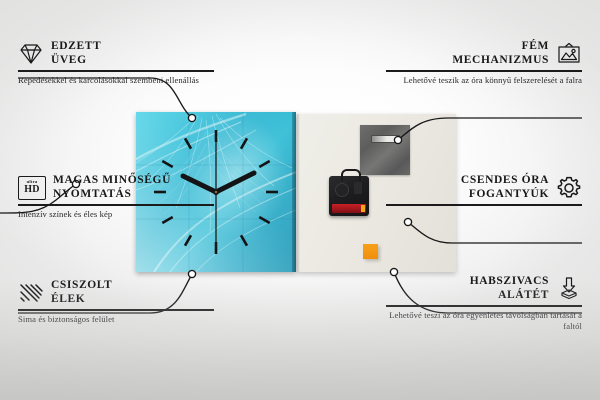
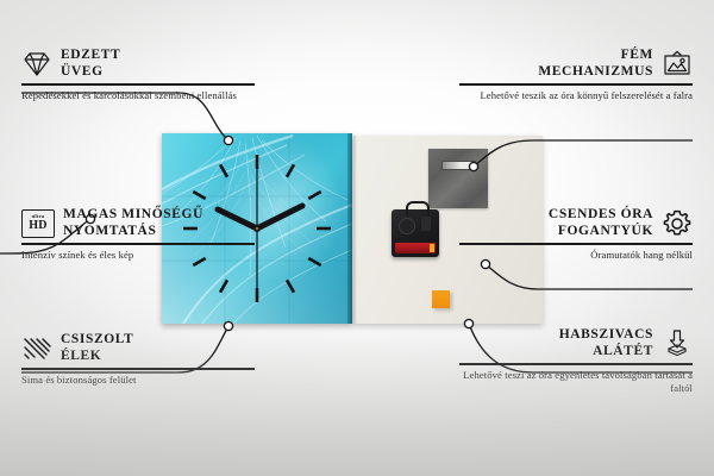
  EDZETT
  ÜVEG
  Repedésekkel és karcolásokkal szembeni ellenállás
  HD
  MAGAS MINŐSÉGŰ
  NYOMTATÁS
  Intenzív színek és éles kép
  FÉM
  MECHANIZMUS
  Lehetővé teszik az óra könnyű felszerelését a falra
  CSENDES ÓRA
  FOGANTYÚK
+ Óramutatók hang nélkül
